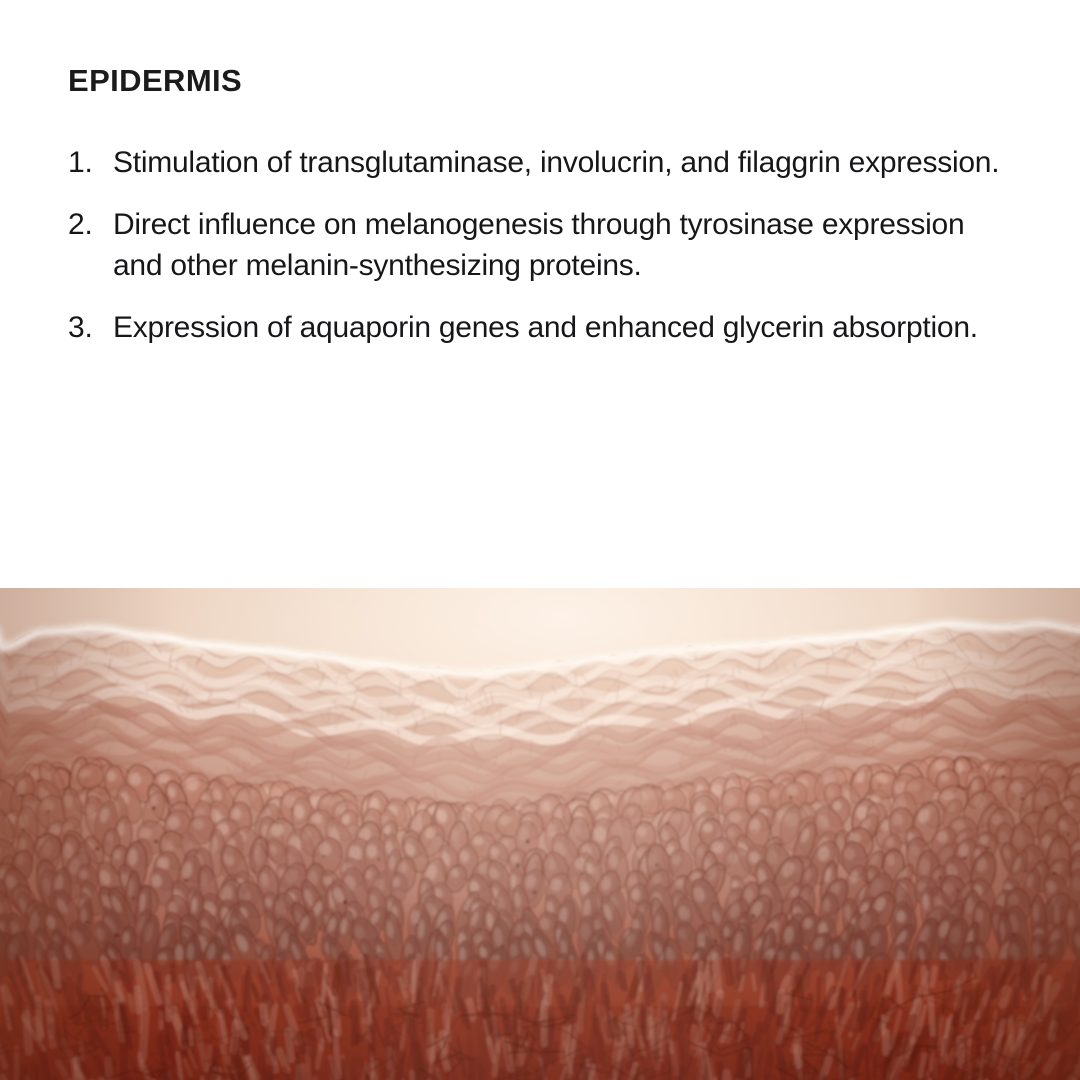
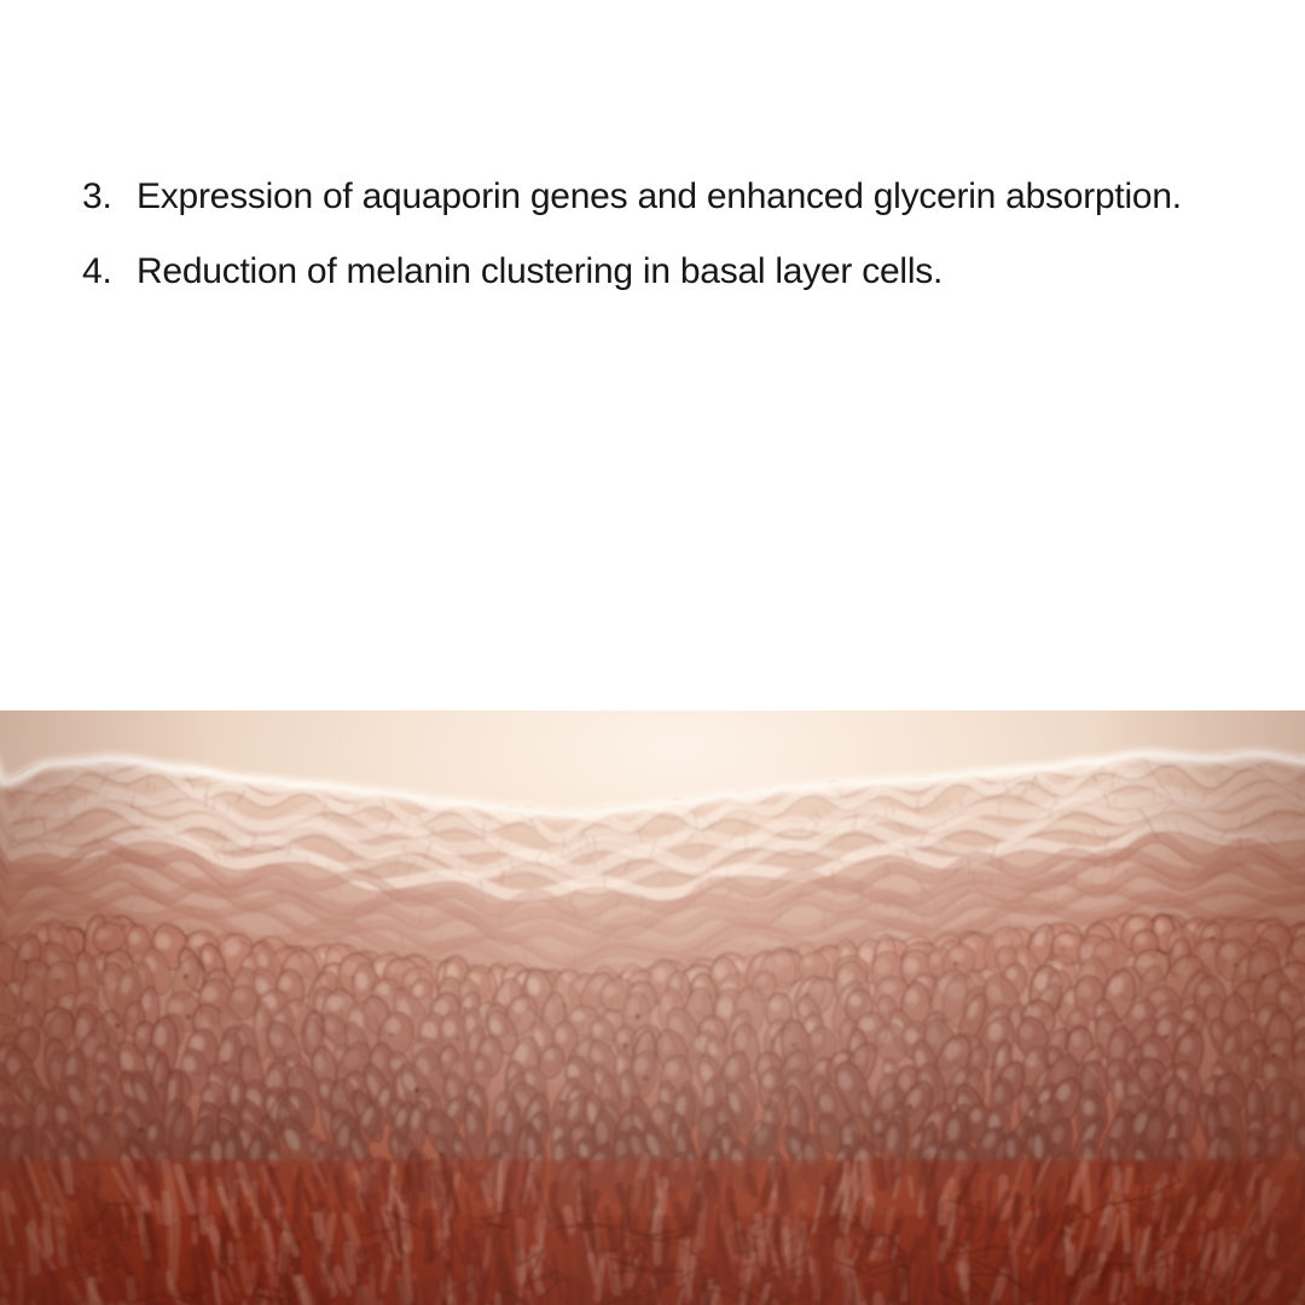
- EPIDERMIS
- 1.
- Stimulation of transglutaminase, involucrin, and filaggrin expression.
- 2.
- Direct influence on melanogenesis through tyrosinase expression and other melanin-synthesizing proteins.
  3.
  Expression of aquaporin genes and enhanced glycerin absorption.
+ 4.
+ Reduction of melanin clustering in basal layer cells.
